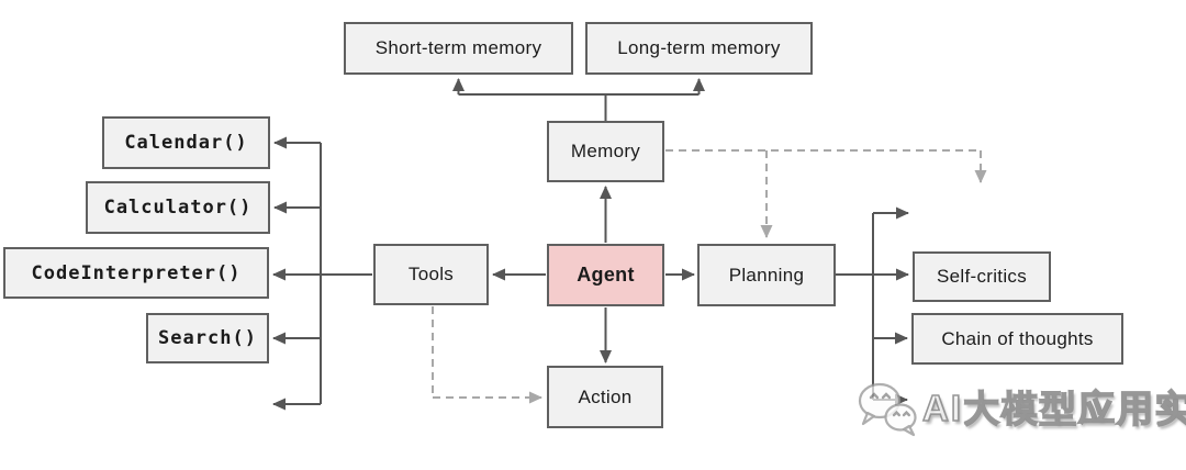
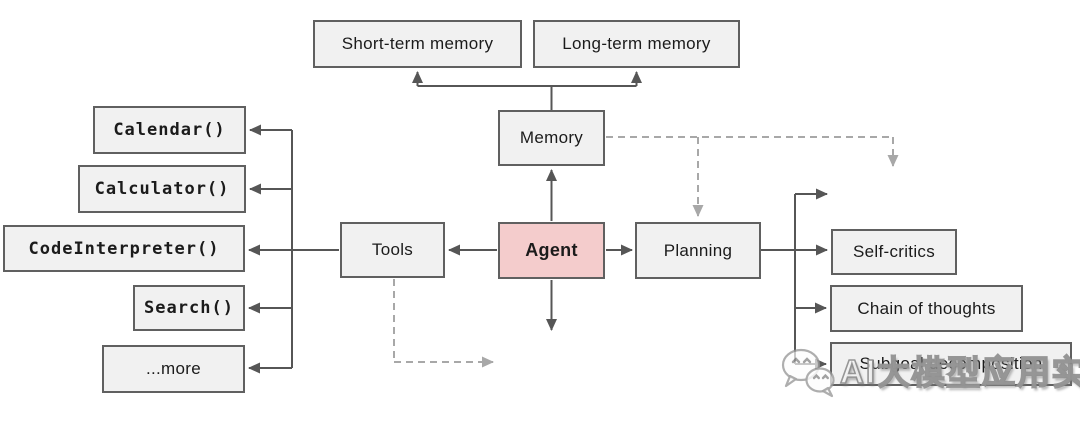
  Short-term memory
  Long-term memory
  Memory
  Tools
  Agent
  Planning
- Action
  Calendar()
  Calculator()
  CodeInterpreter()
  Search()
+ ...more
  Self-critics
  Chain of thoughts
+ Subgoal decomposition
  AI大模型应用实
